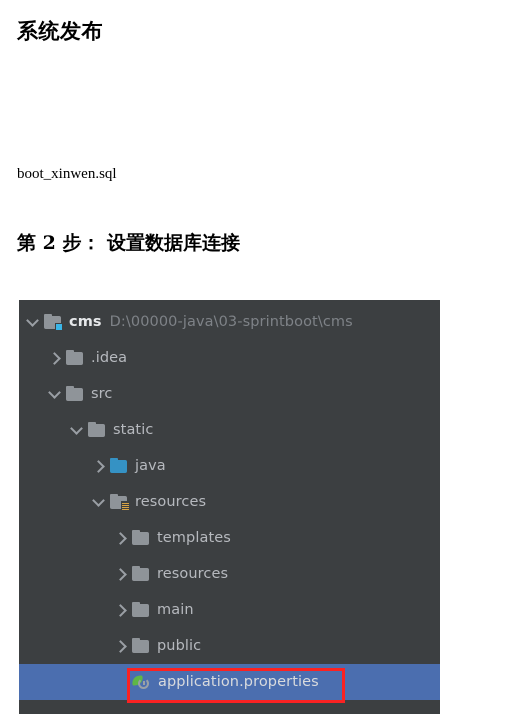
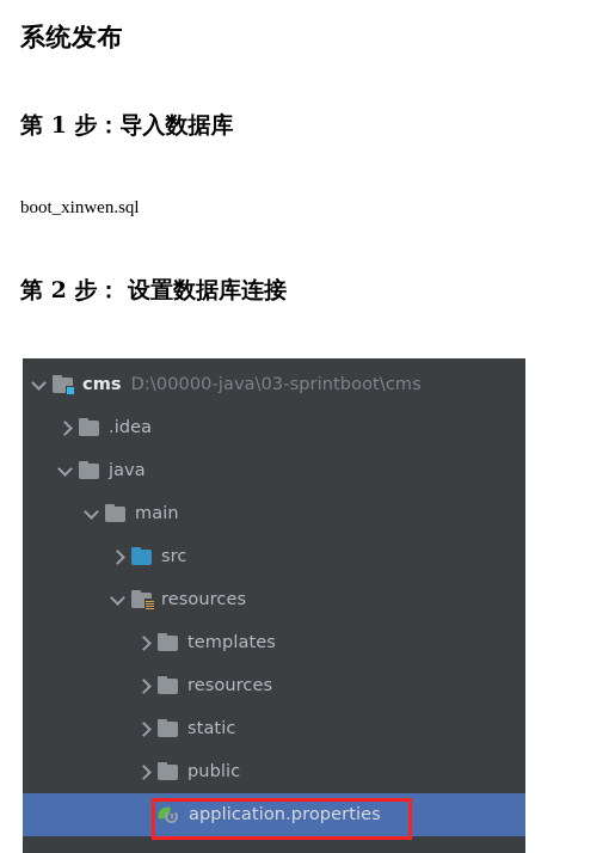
  系统发布
+ 第 1 步：导入数据库
  boot_xinwen.sql
  第 2 步： 设置数据库连接
  cms
  D:\00000-java\03-sprintboot\cms
  .idea
- src
+ java
- static
+ main
- java
+ src
  resources
  templates
  resources
- main
+ static
  public
  application.properties
